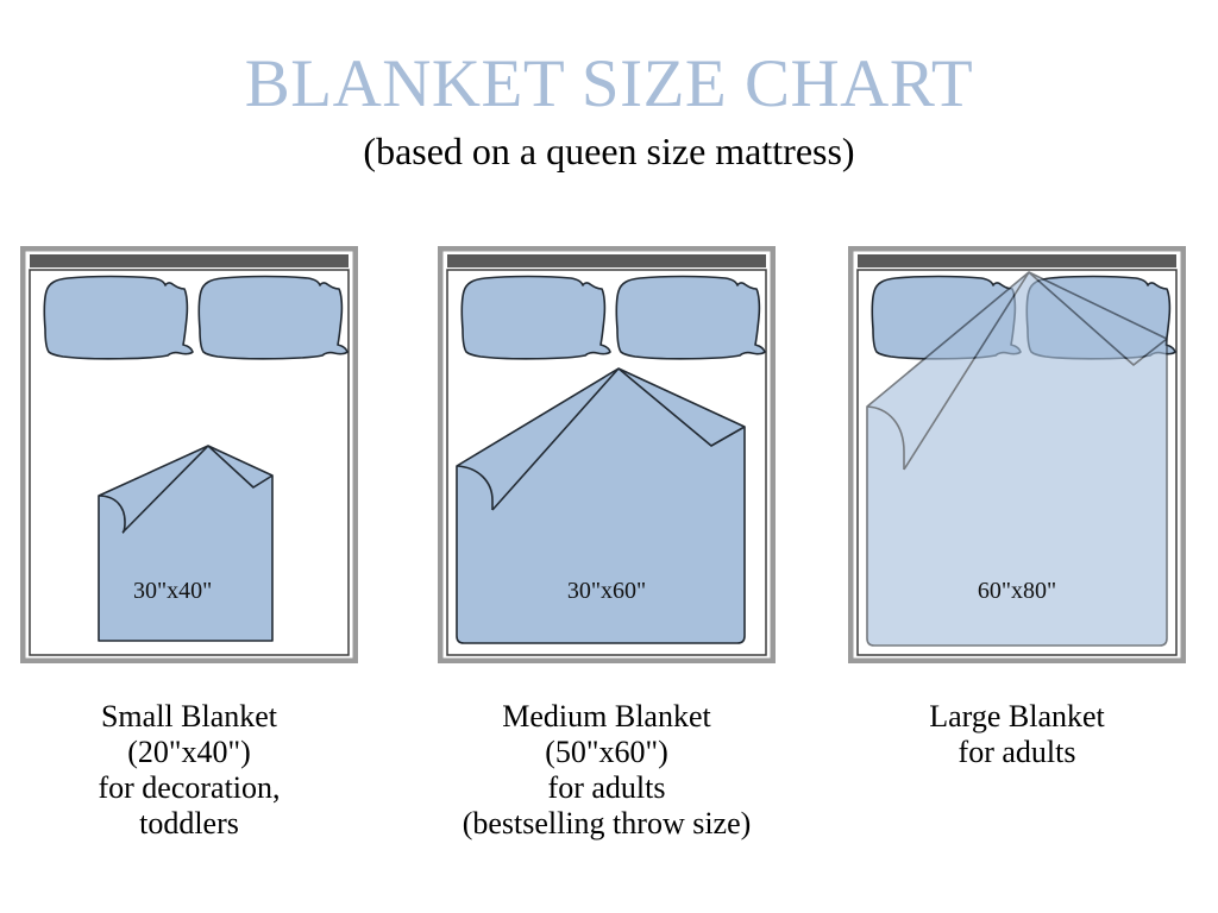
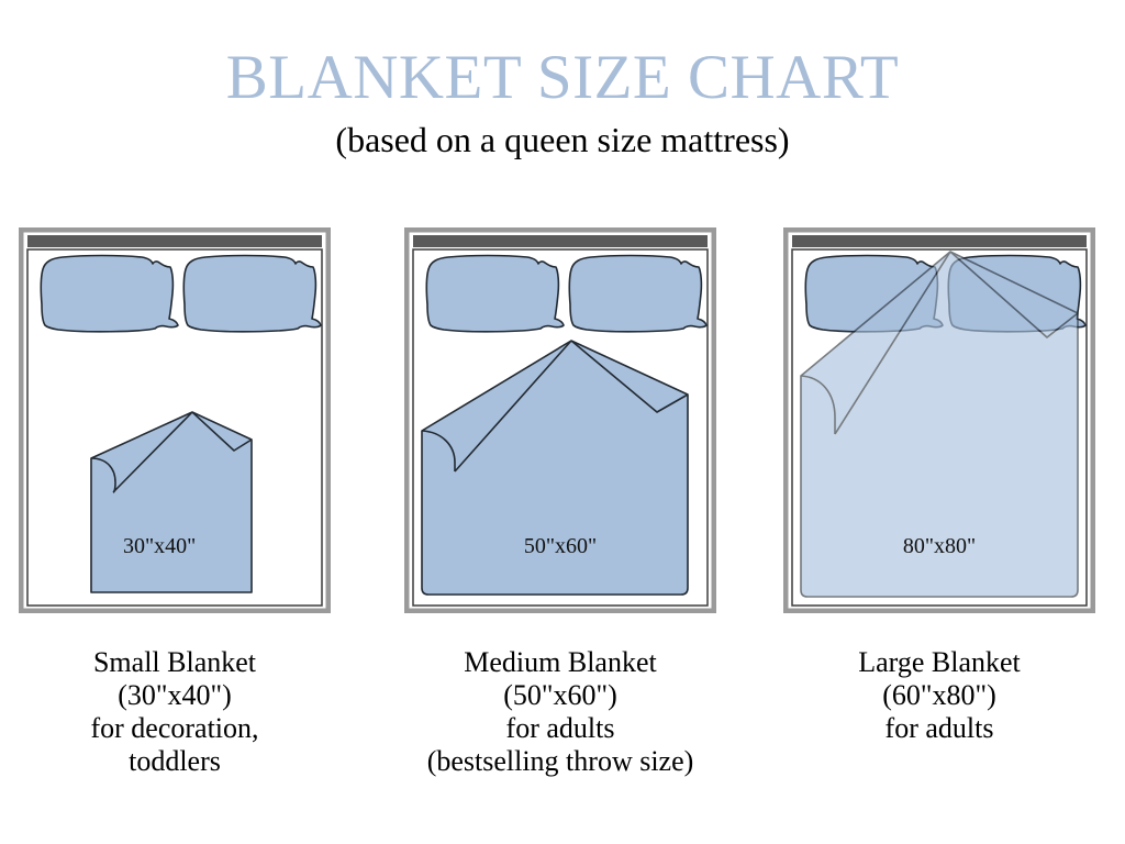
  BLANKET SIZE CHART
  (based on a queen size mattress)
  30"x40"
- 30"x60"
+ 50"x60"
- 60"x80"
+ 80"x80"
  Small Blanket
- (20"x40")
+ (30"x40")
  for decoration,
  toddlers
  Medium Blanket
  (50"x60")
  for adults
  (bestselling throw size)
  Large Blanket
+ (60"x80")
  for adults
